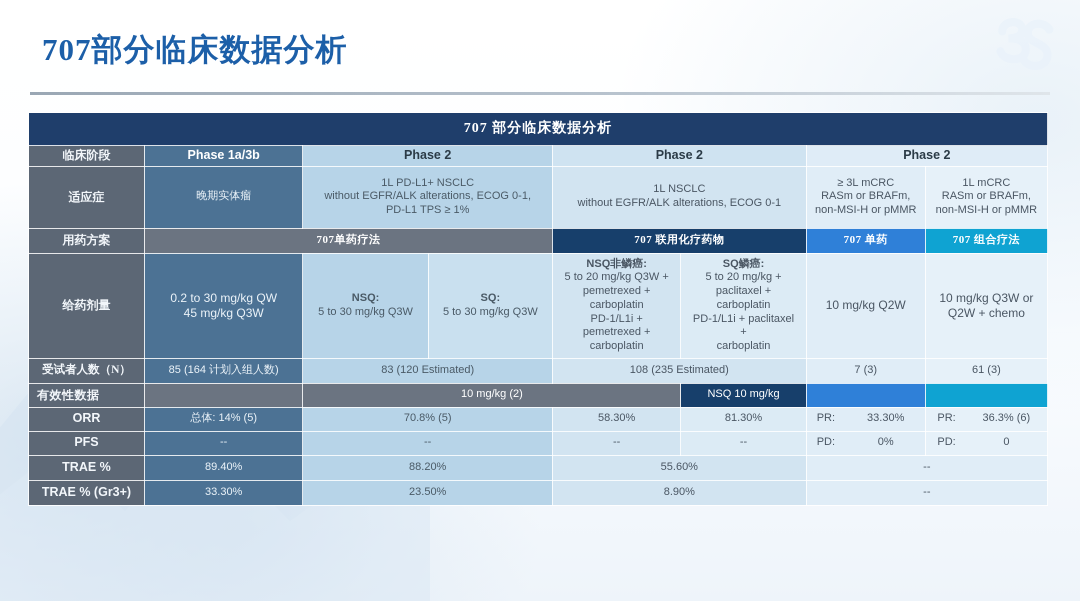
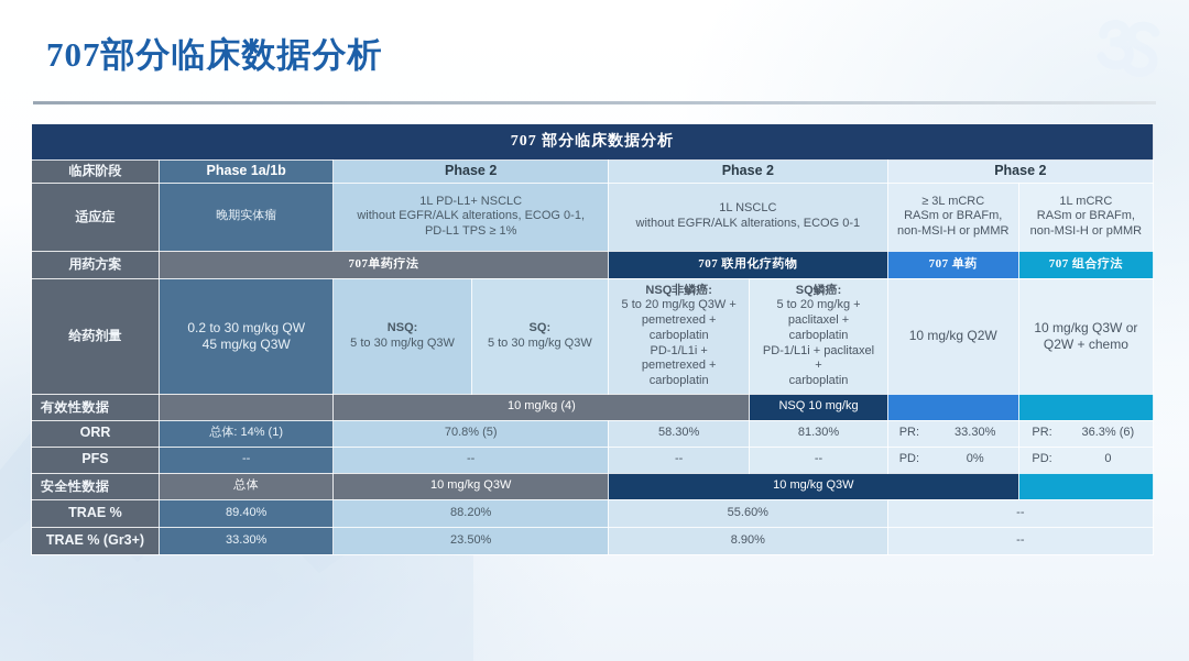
  707部分临床数据分析
  707 部分临床数据分析
- 临床阶段	Phase 1a/3b	Phase 2	Phase 2	Phase 2
+ 临床阶段	Phase 1a/1b	Phase 2	Phase 2	Phase 2
  适应症	晚期实体瘤	1L PD-L1+ NSCLC without EGFR/ALK alterations, ECOG 0-1, PD-L1 TPS ≥ 1%	1L NSCLC without EGFR/ALK alterations, ECOG 0-1	≥ 3L mCRC RASm or BRAFm, non-MSI-H or pMMR	1L mCRC RASm or BRAFm, non-MSI-H or pMMR
  用药方案	707单药疗法	707 联用化疗药物	707 单药	707 组合疗法
  给药剂量	0.2 to 30 mg/kg QW 45 mg/kg Q3W	NSQ: 5 to 30 mg/kg Q3W	SQ: 5 to 30 mg/kg Q3W	NSQ非鳞癌: 5 to 20 mg/kg Q3W + pemetrexed + carboplatin PD-1/L1i + pemetrexed + carboplatin	SQ鳞癌: 5 to 20 mg/kg + paclitaxel + carboplatin PD-1/L1i + paclitaxel + carboplatin	10 mg/kg Q2W	10 mg/kg Q3W or Q2W + chemo
- 受试者人数（N）	85 (164 计划入组人数)	83 (120 Estimated)	108 (235 Estimated)	7 (3)	61 (3)
- 有效性数据		10 mg/kg (2)	NSQ 10 mg/kg
+ 有效性数据		10 mg/kg (4)	NSQ 10 mg/kg
- ORR	总体: 14% (5)	70.8% (5)	58.30%	81.30%	PR: 33.30%	PR: 36.3% (6)
+ ORR	总体: 14% (1)	70.8% (5)	58.30%	81.30%	PR: 33.30%	PR: 36.3% (6)
  PFS	--	--	--	--	PD: 0%	PD: 0
+ 安全性数据	总体	10 mg/kg Q3W	10 mg/kg Q3W
  TRAE %	89.40%	88.20%	55.60%	--
  TRAE % (Gr3+)	33.30%	23.50%	8.90%	--
